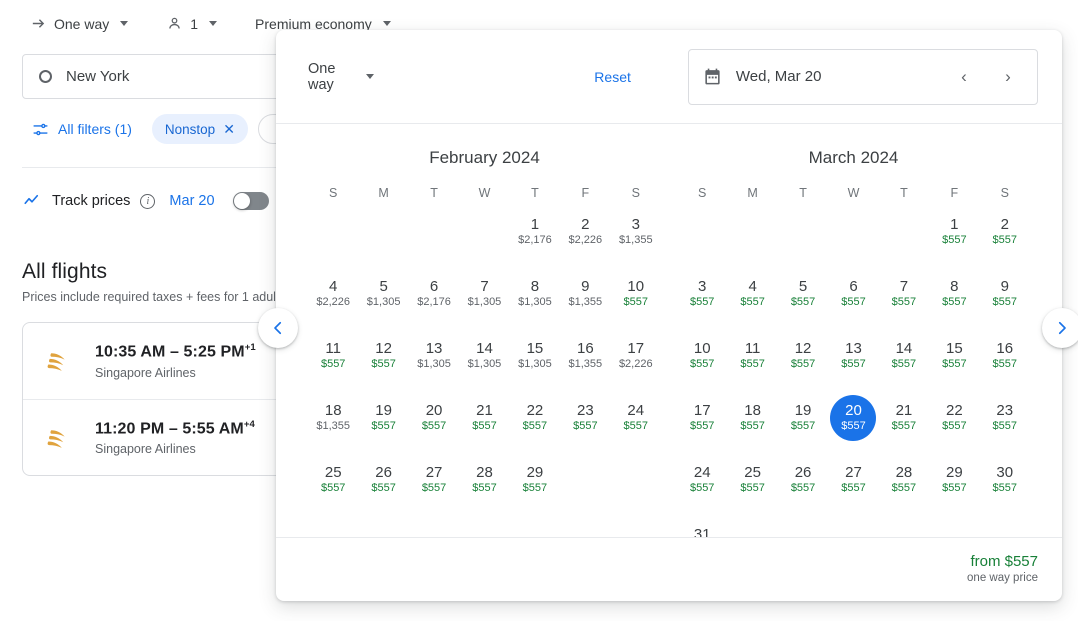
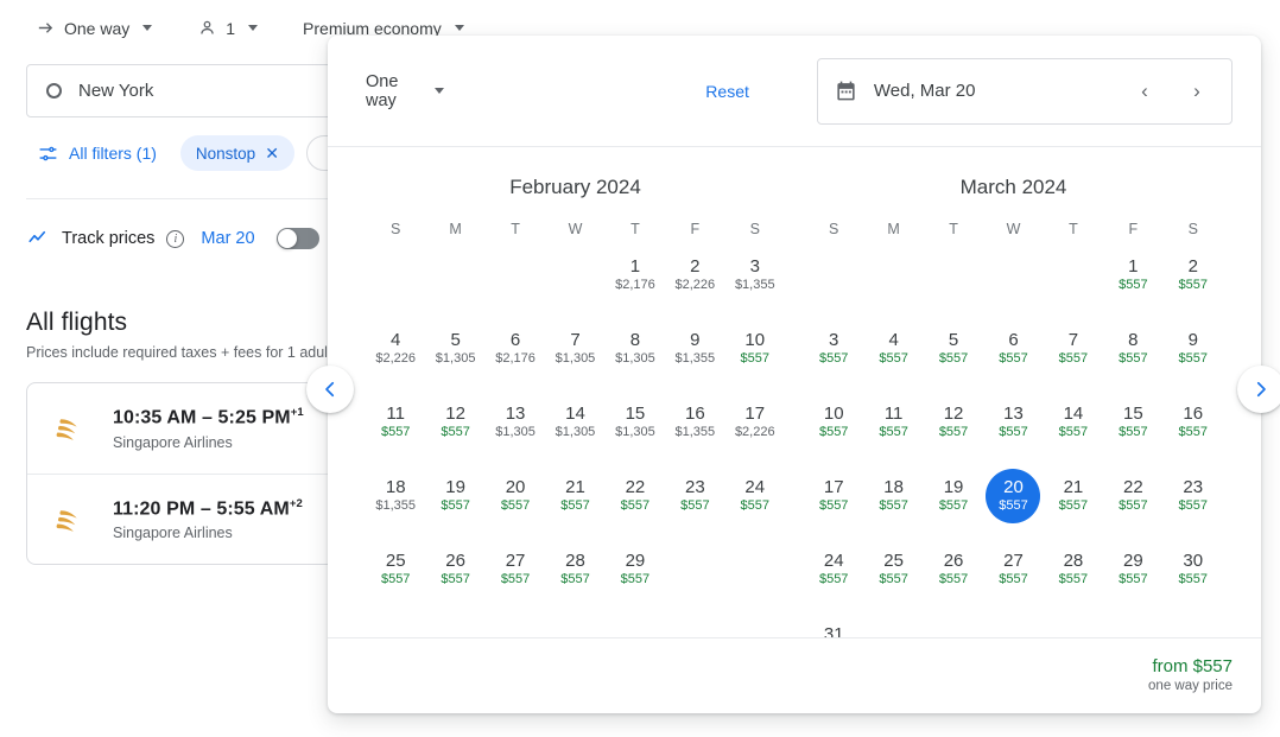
  One way
  1
  Premium economy
  New York
  All filters (1)
  Nonstop
  ✕
  Track prices
  i
  Mar 20
  All flights
  Prices include required taxes + fees for 1 adul
  10:35 AM – 5:25 PM+1
  Singapore Airlines
- 11:20 PM – 5:55 AM+4
+ 11:20 PM – 5:55 AM+2
  Singapore Airlines
  One way
  Reset
  Wed, Mar 20
  ‹
  ›
  February 2024
  S
  M
  T
  W
  T
  F
  S
  1
  $2,176
  2
  $2,226
  3
  $1,355
  4
  $2,226
  5
  $1,305
  6
  $2,176
  7
  $1,305
  8
  $1,305
  9
  $1,355
  10
  $557
  11
  $557
  12
  $557
  13
  $1,305
  14
  $1,305
  15
  $1,305
  16
  $1,355
  17
  $2,226
  18
  $1,355
  19
  $557
  20
  $557
  21
  $557
  22
  $557
  23
  $557
  24
  $557
  25
  $557
  26
  $557
  27
  $557
  28
  $557
  29
  $557
  March 2024
  S
  M
  T
  W
  T
  F
  S
  1
  $557
  2
  $557
  3
  $557
  4
  $557
  5
  $557
  6
  $557
  7
  $557
  8
  $557
  9
  $557
  10
  $557
  11
  $557
  12
  $557
  13
  $557
  14
  $557
  15
  $557
  16
  $557
  17
  $557
  18
  $557
  19
  $557
  20
  $557
  21
  $557
  22
  $557
  23
  $557
  24
  $557
  25
  $557
  26
  $557
  27
  $557
  28
  $557
  29
  $557
  30
  $557
  31
  from $557
  one way price
